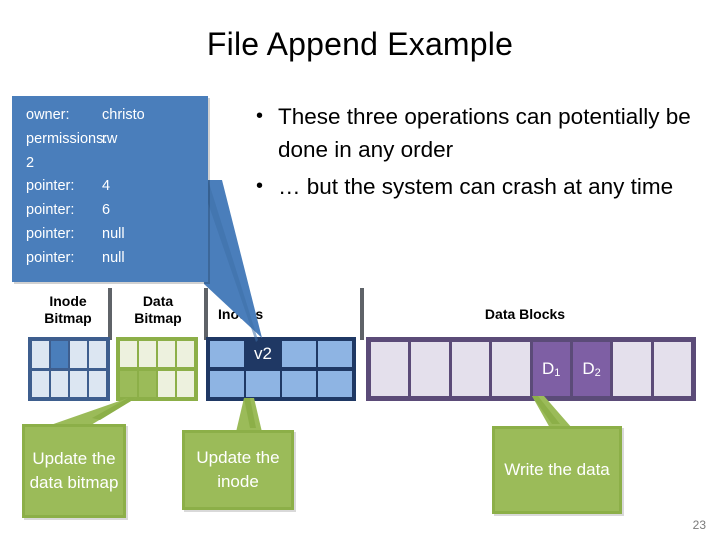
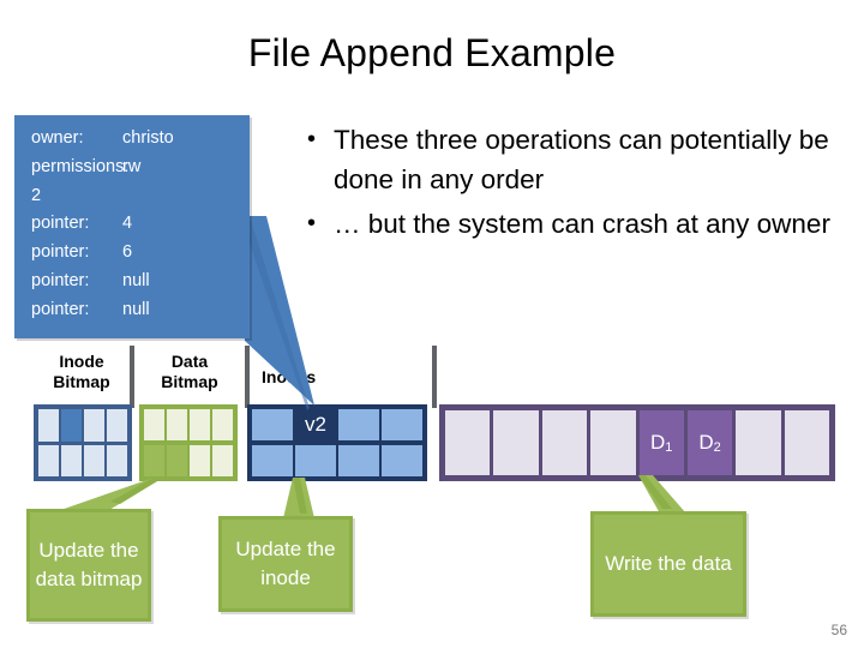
  File Append Example
  owner:
  christo
  permissions
  rw
  2
  pointer:
  4
  pointer:
  6
  pointer:
  null
  pointer:
  null
  •
  These three operations can potentially be done in any order
  •
- … but the system can crash at any time
+ … but the system can crash at any owner
  Inode
  Bitmap
  Data
  Bitmap
- Data Blocks
  v2
  D
  1
  D
  2
  Update the data bitmap
  Update the inode
  Write the data
- 23
+ 56
